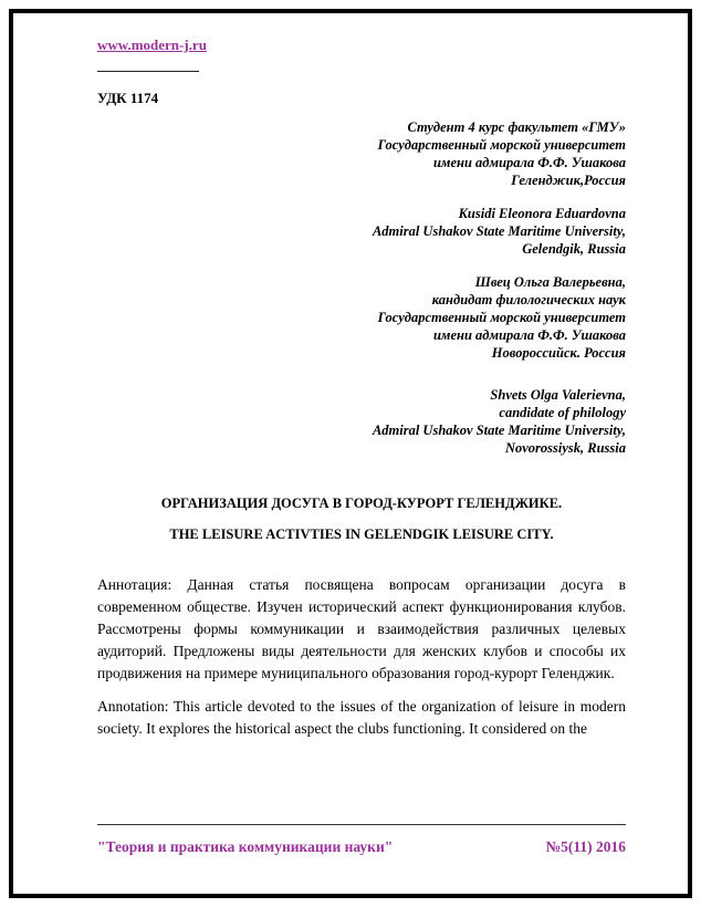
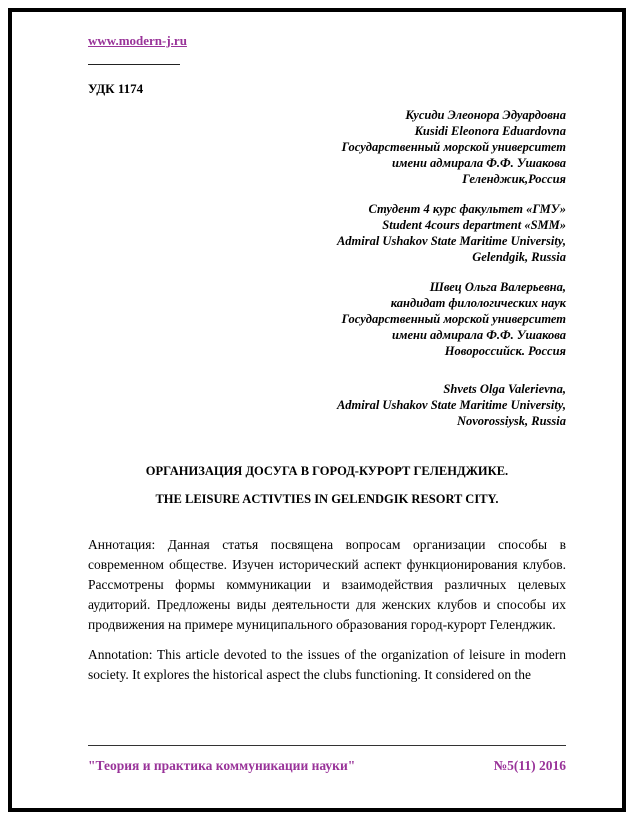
  www.modern-j.ru
  УДК 1174
+ Кусиди Элеонора Эдуардовна
- Студент 4 курс факультет «ГМУ»
+ Kusidi Eleonora Eduardovna
  Государственный морской университет
  имени адмирала Ф.Ф. Ушакова
  Геленджик,Россия
- Kusidi Eleonora Eduardovna
+ Студент 4 курс факультет «ГМУ»
+ Student 4cours department «SMM»
  Admiral Ushakov State Maritime University,
  Gelendgik, Russia
  Швец Ольга Валерьевна,
  кандидат филологических наук
  Государственный морской университет
  имени адмирала Ф.Ф. Ушакова
  Новороссийск. Россия
  Shvets Olga Valerievna,
- candidate of philology
  Admiral Ushakov State Maritime University,
  Novorossiysk, Russia
  ОРГАНИЗАЦИЯ ДОСУГА В ГОРОД-КУРОРТ ГЕЛЕНДЖИКЕ.
- THE LEISURE ACTIVTIES IN GELENDGIK LEISURE CITY.
+ THE LEISURE ACTIVTIES IN GELENDGIK RESORT CITY.
- Аннотация: Данная статья посвящена вопросам организации досуга в современном обществе. Изучен исторический аспект функционирования клубов. Рассмотрены формы коммуникации и взаимодействия различных целевых аудиторий. Предложены виды деятельности для женских клубов и способы их продвижения на примере муниципального образования город-курорт Геленджик.
+ Аннотация: Данная статья посвящена вопросам организации способы в современном обществе. Изучен исторический аспект функционирования клубов. Рассмотрены формы коммуникации и взаимодействия различных целевых аудиторий. Предложены виды деятельности для женских клубов и способы их продвижения на примере муниципального образования город-курорт Геленджик.
  Annotation: This article devoted to the issues of the organization of leisure in modern society. It explores the historical aspect the clubs functioning. It considered on the
  "Теория и практика коммуникации науки"
  №5(11) 2016
